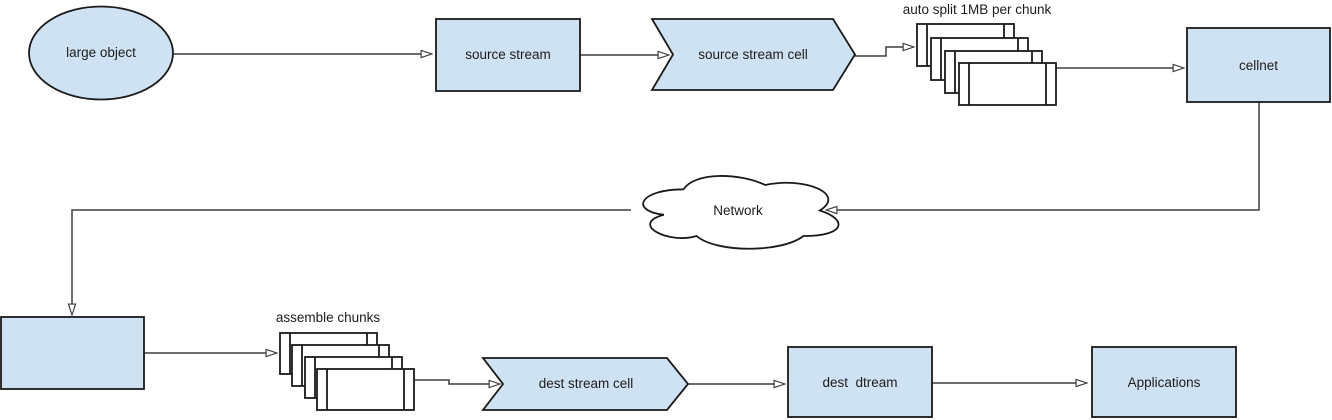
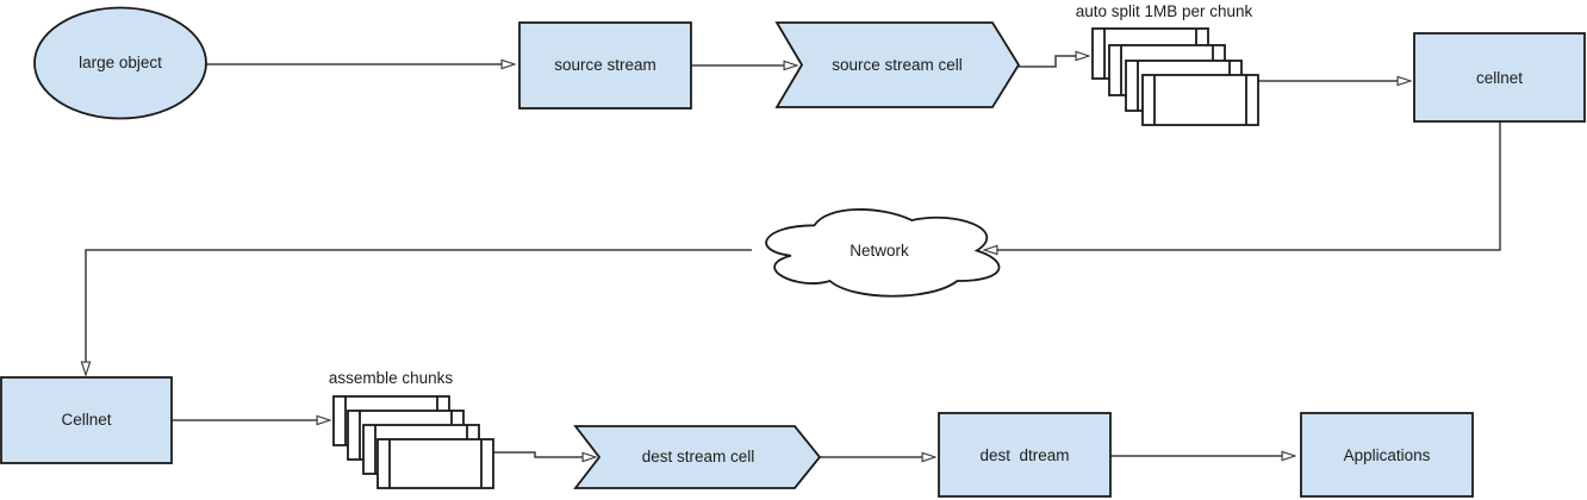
  large object
  source stream
  source stream cell
  auto split 1MB per chunk
  cellnet
  Network
+ Cellnet
  assemble chunks
  dest stream cell
  dest dtream
  Applications
